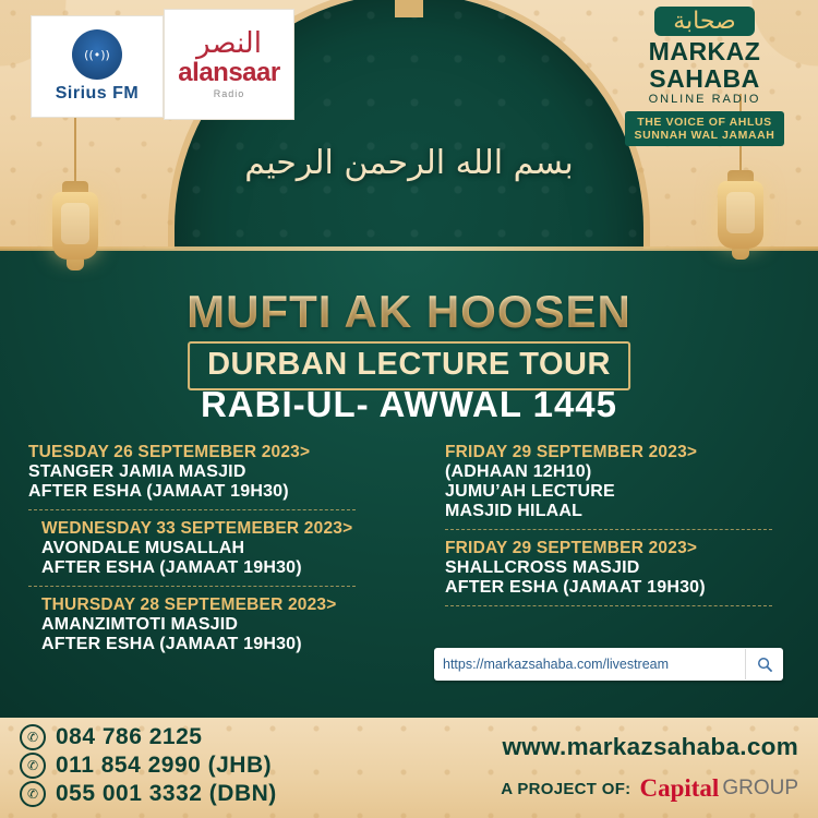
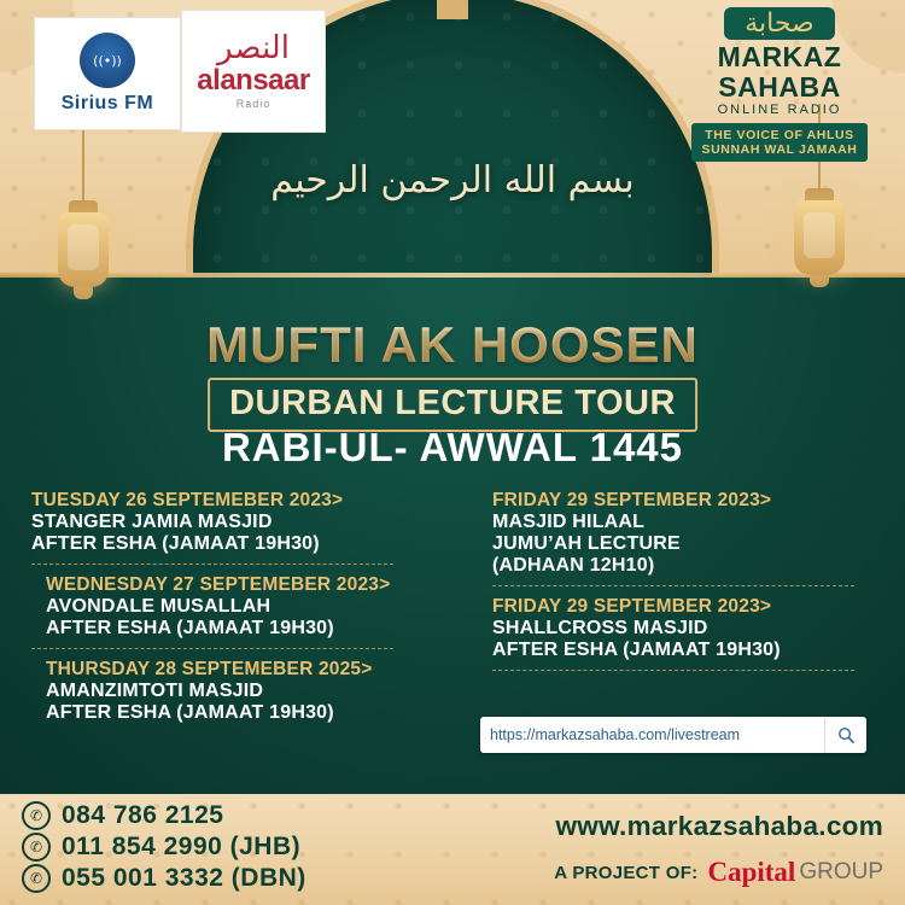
  ((•))
  Sirius FM
  النصر
  alansaar
  Radio
  صحابة
  MARKAZ
  SAHABA
  ONLINE RADIO
  THE VOICE OF AHLUS
  SUNNAH WAL JAMAAH
  بسم الله الرحمن الرحيم
  MUFTI AK HOOSEN
  DURBAN LECTURE TOUR
  RABI-UL- AWWAL 1445
  TUESDAY 26 SEPTEMEBER 2023>
  STANGER JAMIA MASJID
  AFTER ESHA (JAMAAT 19H30)
- WEDNESDAY 33 SEPTEMEBER 2023>
+ WEDNESDAY 27 SEPTEMEBER 2023>
  AVONDALE MUSALLAH
  AFTER ESHA (JAMAAT 19H30)
- THURSDAY 28 SEPTEMEBER 2023>
+ THURSDAY 28 SEPTEMEBER 2025>
  AMANZIMTOTI MASJID
  AFTER ESHA (JAMAAT 19H30)
  FRIDAY 29 SEPTEMBER 2023>
- (ADHAAN 12H10)
+ MASJID HILAAL
  JUMU’AH LECTURE
- MASJID HILAAL
+ (ADHAAN 12H10)
  FRIDAY 29 SEPTEMBER 2023>
  SHALLCROSS MASJID
  AFTER ESHA (JAMAAT 19H30)
  https://markazsahaba.com/livestream
  ✆
  084 786 2125
  ✆
  011 854 2990 (JHB)
  ✆
  055 001 3332 (DBN)
  www.markazsahaba.com
  A PROJECT OF:
  Capital
  GROUP
